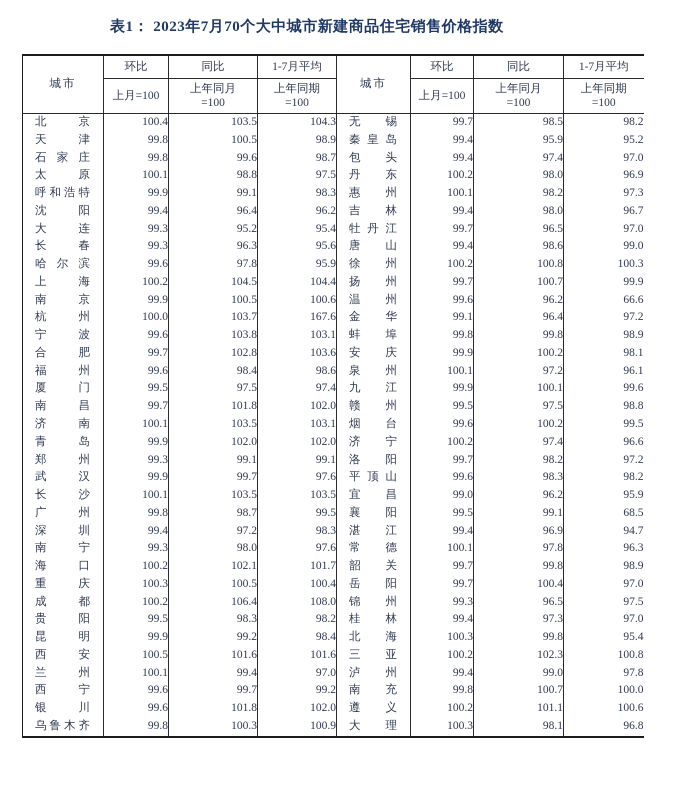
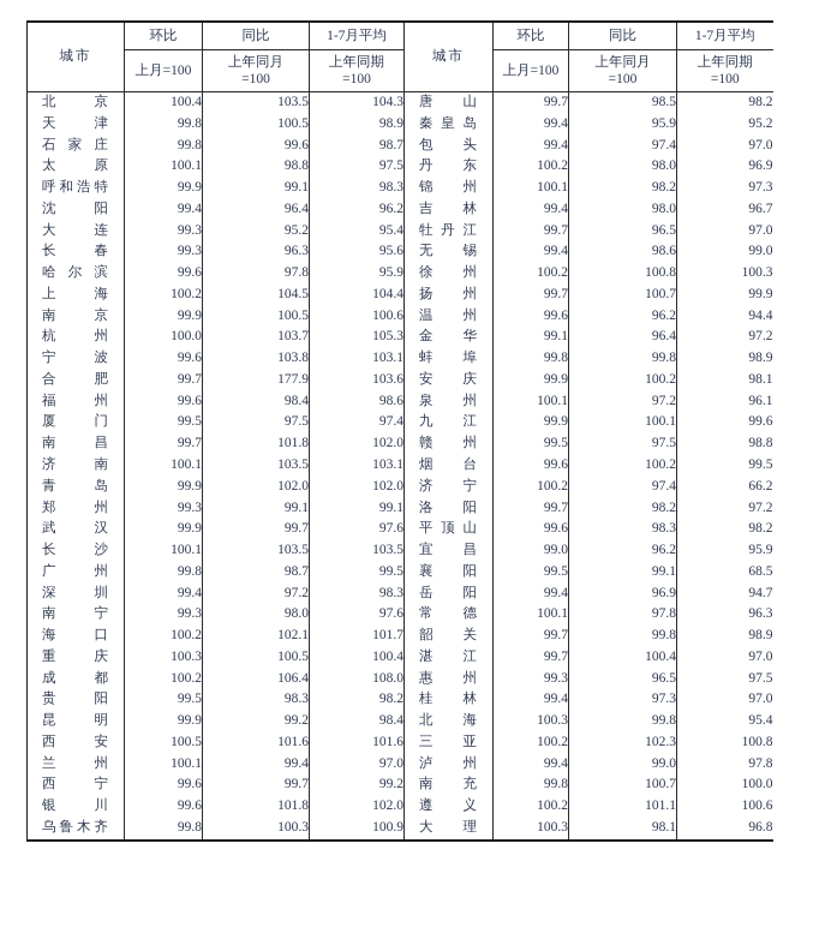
- 表1： 2023年7月70个大中城市新建商品住宅销售价格指数
  城市	环比	同比	1-7月平均	城市	环比	同比	1-7月平均
  上月=100	上年同月=100	上年同期=100	上月=100	上年同月=100	上年同期=100
- 北京	100.4	103.5	104.3	无锡	99.7	98.5	98.2
+ 北京	100.4	103.5	104.3	唐山	99.7	98.5	98.2
  天津	99.8	100.5	98.9	秦皇岛	99.4	95.9	95.2
  石家庄	99.8	99.6	98.7	包头	99.4	97.4	97.0
  太原	100.1	98.8	97.5	丹东	100.2	98.0	96.9
- 呼和浩特	99.9	99.1	98.3	惠州	100.1	98.2	97.3
+ 呼和浩特	99.9	99.1	98.3	锦州	100.1	98.2	97.3
  沈阳	99.4	96.4	96.2	吉林	99.4	98.0	96.7
  大连	99.3	95.2	95.4	牡丹江	99.7	96.5	97.0
- 长春	99.3	96.3	95.6	唐山	99.4	98.6	99.0
+ 长春	99.3	96.3	95.6	无锡	99.4	98.6	99.0
  哈尔滨	99.6	97.8	95.9	徐州	100.2	100.8	100.3
  上海	100.2	104.5	104.4	扬州	99.7	100.7	99.9
- 南京	99.9	100.5	100.6	温州	99.6	96.2	66.6
+ 南京	99.9	100.5	100.6	温州	99.6	96.2	94.4
- 杭州	100.0	103.7	167.6	金华	99.1	96.4	97.2
+ 杭州	100.0	103.7	105.3	金华	99.1	96.4	97.2
  宁波	99.6	103.8	103.1	蚌埠	99.8	99.8	98.9
- 合肥	99.7	102.8	103.6	安庆	99.9	100.2	98.1
+ 合肥	99.7	177.9	103.6	安庆	99.9	100.2	98.1
  福州	99.6	98.4	98.6	泉州	100.1	97.2	96.1
  厦门	99.5	97.5	97.4	九江	99.9	100.1	99.6
  南昌	99.7	101.8	102.0	赣州	99.5	97.5	98.8
  济南	100.1	103.5	103.1	烟台	99.6	100.2	99.5
- 青岛	99.9	102.0	102.0	济宁	100.2	97.4	96.6
+ 青岛	99.9	102.0	102.0	济宁	100.2	97.4	66.2
  郑州	99.3	99.1	99.1	洛阳	99.7	98.2	97.2
  武汉	99.9	99.7	97.6	平顶山	99.6	98.3	98.2
  长沙	100.1	103.5	103.5	宜昌	99.0	96.2	95.9
  广州	99.8	98.7	99.5	襄阳	99.5	99.1	68.5
- 深圳	99.4	97.2	98.3	湛江	99.4	96.9	94.7
+ 深圳	99.4	97.2	98.3	岳阳	99.4	96.9	94.7
  南宁	99.3	98.0	97.6	常德	100.1	97.8	96.3
  海口	100.2	102.1	101.7	韶关	99.7	99.8	98.9
- 重庆	100.3	100.5	100.4	岳阳	99.7	100.4	97.0
+ 重庆	100.3	100.5	100.4	湛江	99.7	100.4	97.0
- 成都	100.2	106.4	108.0	锦州	99.3	96.5	97.5
+ 成都	100.2	106.4	108.0	惠州	99.3	96.5	97.5
  贵阳	99.5	98.3	98.2	桂林	99.4	97.3	97.0
  昆明	99.9	99.2	98.4	北海	100.3	99.8	95.4
  西安	100.5	101.6	101.6	三亚	100.2	102.3	100.8
  兰州	100.1	99.4	97.0	泸州	99.4	99.0	97.8
  西宁	99.6	99.7	99.2	南充	99.8	100.7	100.0
  银川	99.6	101.8	102.0	遵义	100.2	101.1	100.6
  乌鲁木齐	99.8	100.3	100.9	大理	100.3	98.1	96.8
